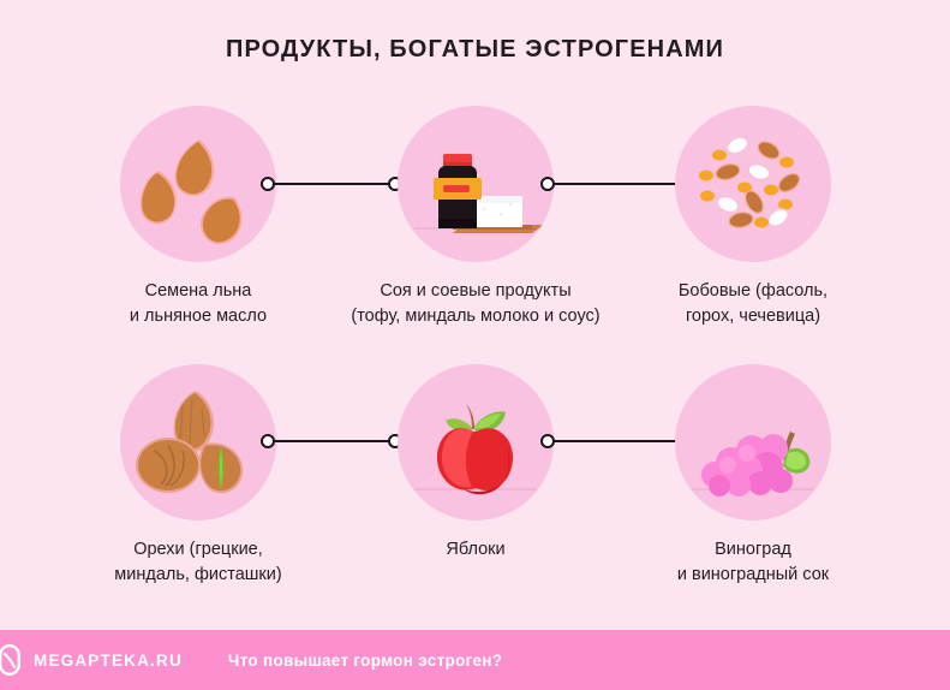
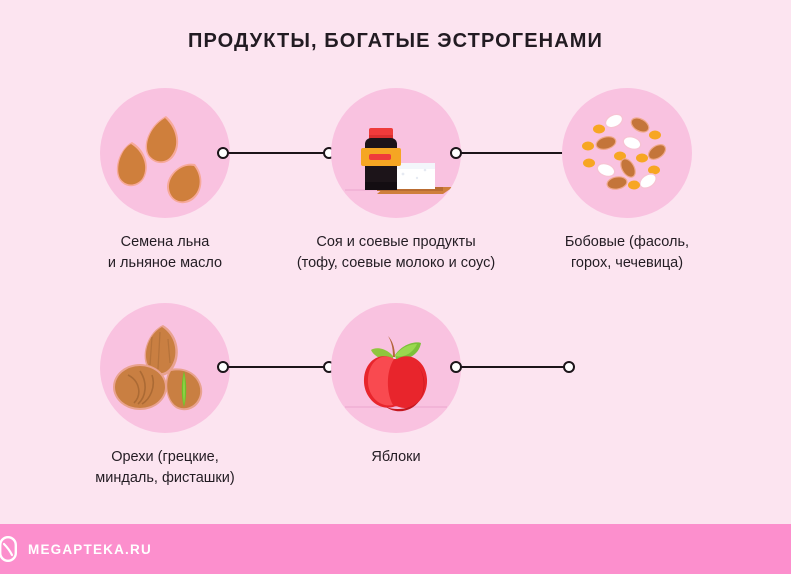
  ПРОДУКТЫ, БОГАТЫЕ ЭСТРОГЕНАМИ
  Семена льна
  и льняное масло
  Соя и соевые продукты
- (тофу, миндаль молоко и соус)
+ (тофу, соевые молоко и соус)
  Бобовые (фасоль,
  горох, чечевица)
  Орехи (грецкие,
  миндаль, фисташки)
  Яблоки
- Виноград
- и виноградный сок
  MEGAPTEKA.RU
- Что повышает гормон эстроген?
